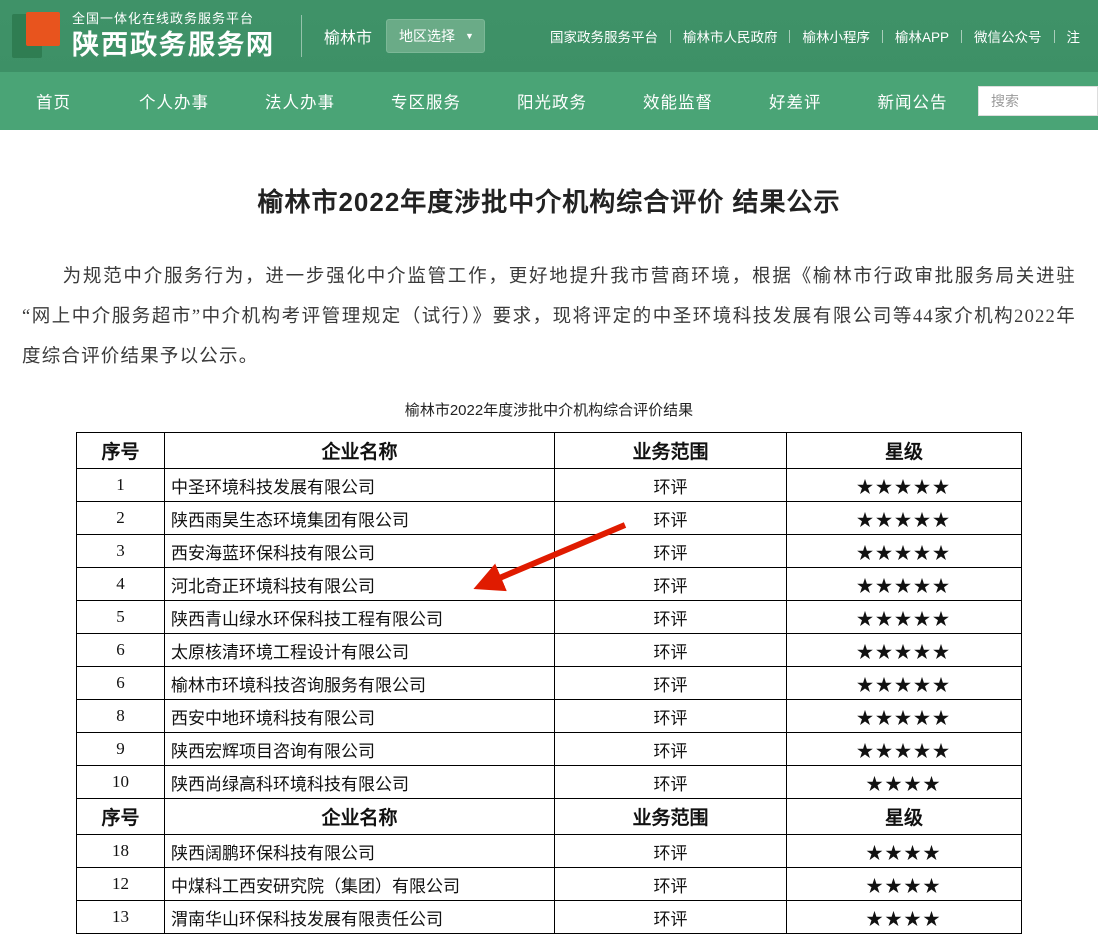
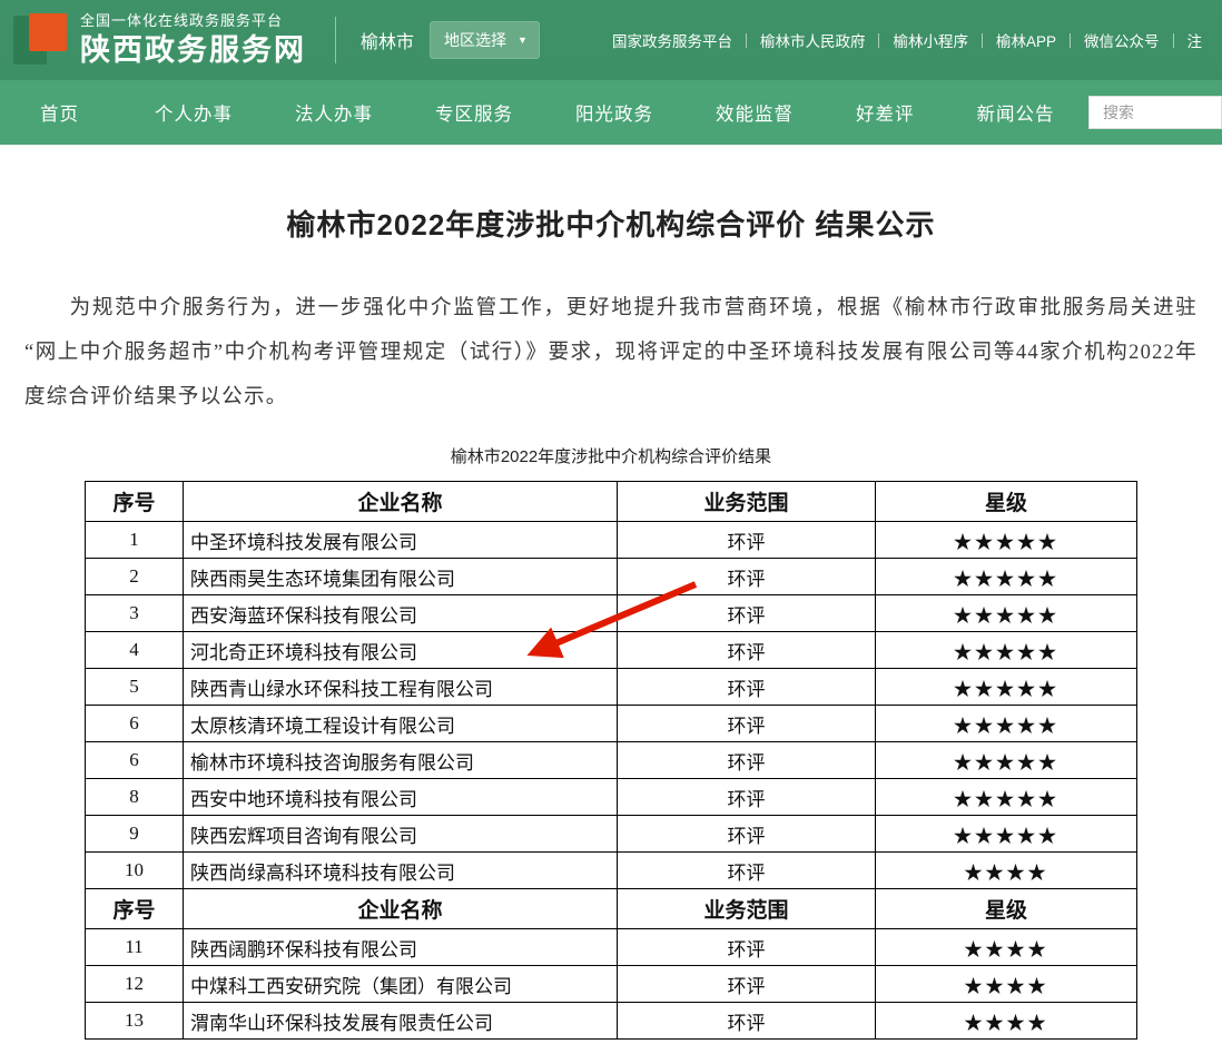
  全国一体化在线政务服务平台
  陕西政务服务网
  榆林市
  地区选择
  ▼
  国家政务服务平台
  榆林市人民政府
  榆林小程序
  榆林APP
  微信公众号
  注
  首页
  个人办事
  法人办事
  专区服务
  阳光政务
  效能监督
  好差评
  新闻公告
  搜索
  榆林市2022年度涉批中介机构综合评价 结果公示
  为规范中介服务行为，进一步强化中介监管工作，更好地提升我市营商环境，根据《榆林市行政审批服务局关进驻“网上中介服务超市”中介机构考评管理规定（试行）》要求，现将评定的中圣环境科技发展有限公司等44家介机构2022年度综合评价结果予以公示。
  榆林市2022年度涉批中介机构综合评价结果
  序号	企业名称	业务范围	星级
  1	中圣环境科技发展有限公司	环评	★★★★★
  2	陕西雨昊生态环境集团有限公司	环评	★★★★★
  3	西安海蓝环保科技有限公司	环评	★★★★★
  4	河北奇正环境科技有限公司	环评	★★★★★
  5	陕西青山绿水环保科技工程有限公司	环评	★★★★★
  6	太原核清环境工程设计有限公司	环评	★★★★★
  6	榆林市环境科技咨询服务有限公司	环评	★★★★★
  8	西安中地环境科技有限公司	环评	★★★★★
  9	陕西宏辉项目咨询有限公司	环评	★★★★★
  10	陕西尚绿高科环境科技有限公司	环评	★★★★
  序号	企业名称	业务范围	星级
- 18	陕西阔鹏环保科技有限公司	环评	★★★★
+ 11	陕西阔鹏环保科技有限公司	环评	★★★★
  12	中煤科工西安研究院（集团）有限公司	环评	★★★★
  13	渭南华山环保科技发展有限责任公司	环评	★★★★
